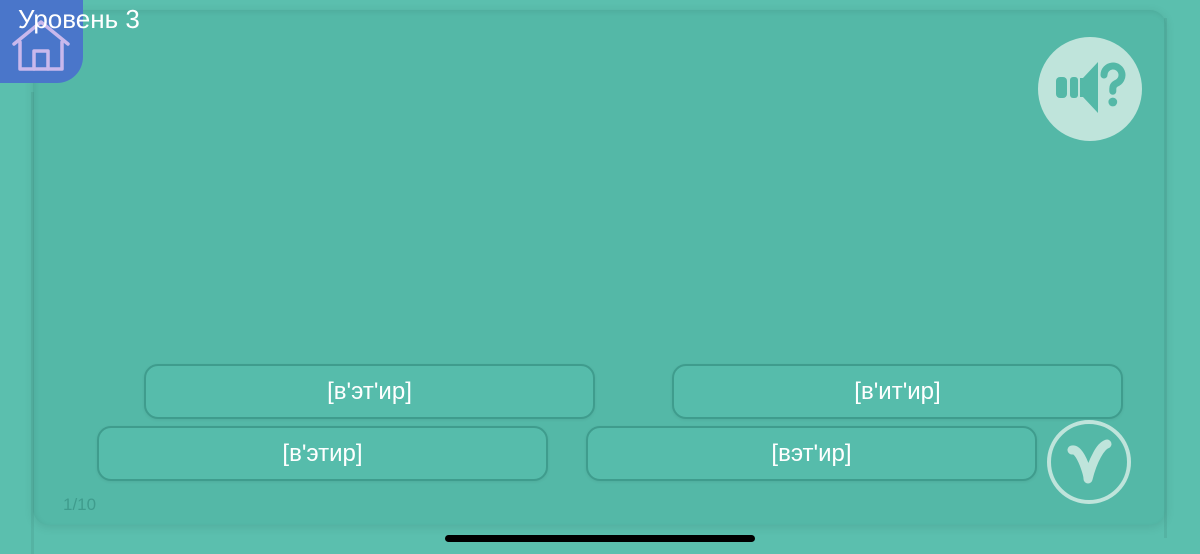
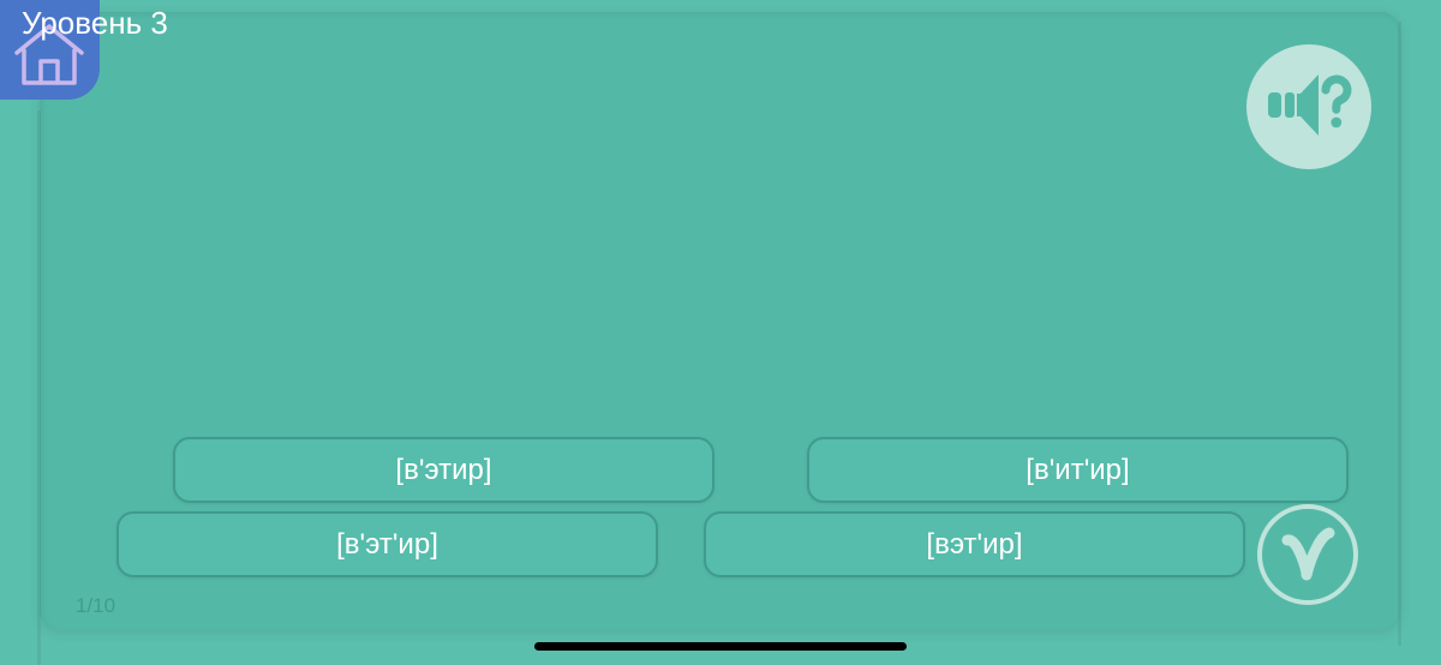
- [в'эт'ир]
+ [в'этир]
  [в'ит'ир]
- [в'этир]
+ [в'эт'ир]
  [вэт'ир]
  1/10
  Уровень 3
